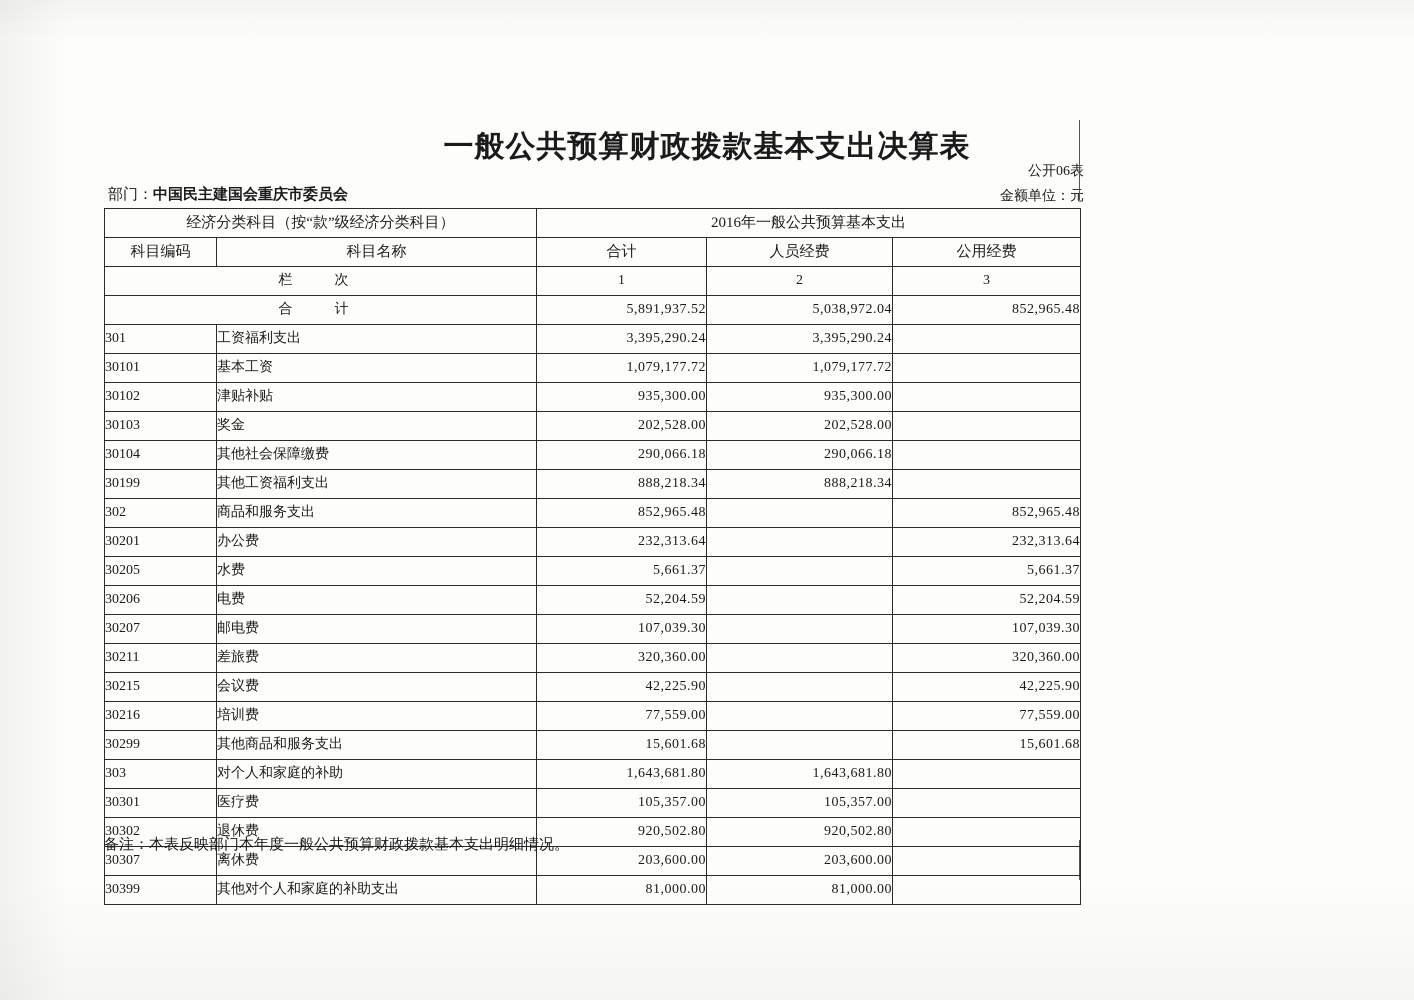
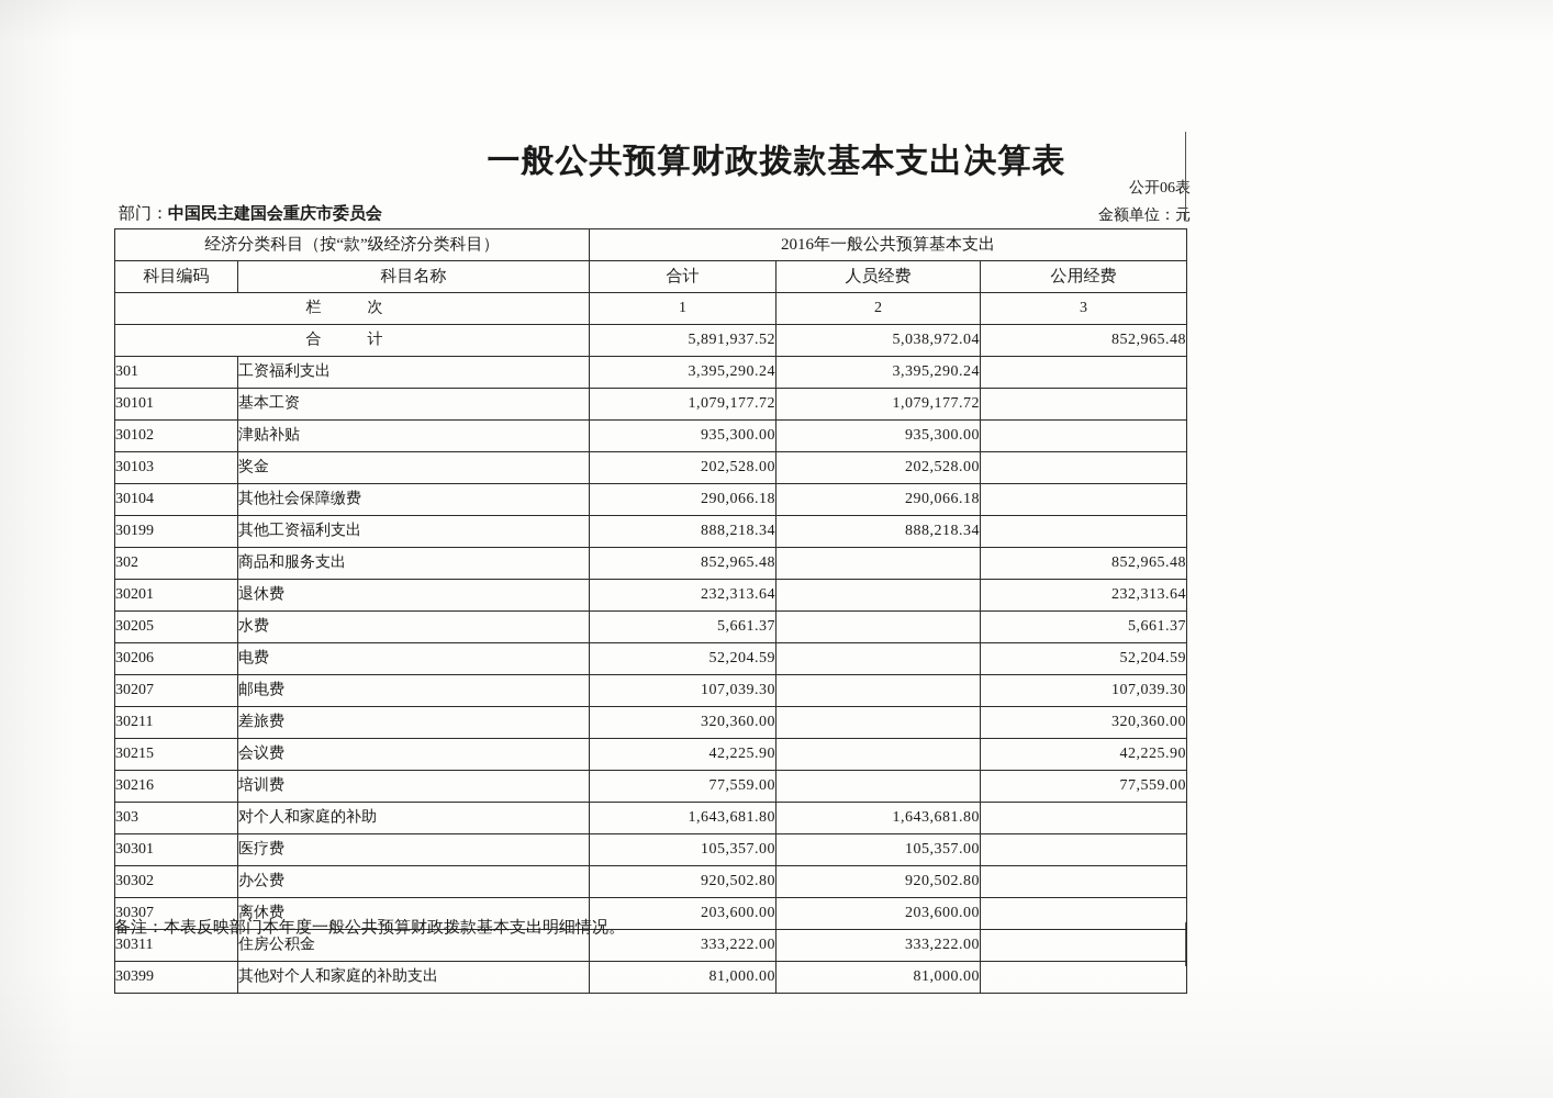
  一般公共预算财政拨款基本支出决算表
  公开06表
  金额单位：元
  部门：中国民主建国会重庆市委员会
  经济分类科目（按“款”级经济分类科目）	2016年一般公共预算基本支出
  科目编码	科目名称	合计	人员经费	公用经费
  栏 次	1	2	3
  合 计	5,891,937.52	5,038,972.04	852,965.48
  301	工资福利支出	3,395,290.24	3,395,290.24
  30101	基本工资	1,079,177.72	1,079,177.72
  30102	津贴补贴	935,300.00	935,300.00
  30103	奖金	202,528.00	202,528.00
  30104	其他社会保障缴费	290,066.18	290,066.18
  30199	其他工资福利支出	888,218.34	888,218.34
  302	商品和服务支出	852,965.48		852,965.48
- 30201	办公费	232,313.64		232,313.64
+ 30201	退休费	232,313.64		232,313.64
  30205	水费	5,661.37		5,661.37
  30206	电费	52,204.59		52,204.59
  30207	邮电费	107,039.30		107,039.30
  30211	差旅费	320,360.00		320,360.00
  30215	会议费	42,225.90		42,225.90
  30216	培训费	77,559.00		77,559.00
- 30299	其他商品和服务支出	15,601.68		15,601.68
  303	对个人和家庭的补助	1,643,681.80	1,643,681.80
  30301	医疗费	105,357.00	105,357.00
- 30302	退休费	920,502.80	920,502.80
+ 30302	办公费	920,502.80	920,502.80
  30307	离休费	203,600.00	203,600.00
+ 30311	住房公积金	333,222.00	333,222.00
  30399	其他对个人和家庭的补助支出	81,000.00	81,000.00
  备注：本表反映部门本年度一般公共预算财政拨款基本支出明细情况。
